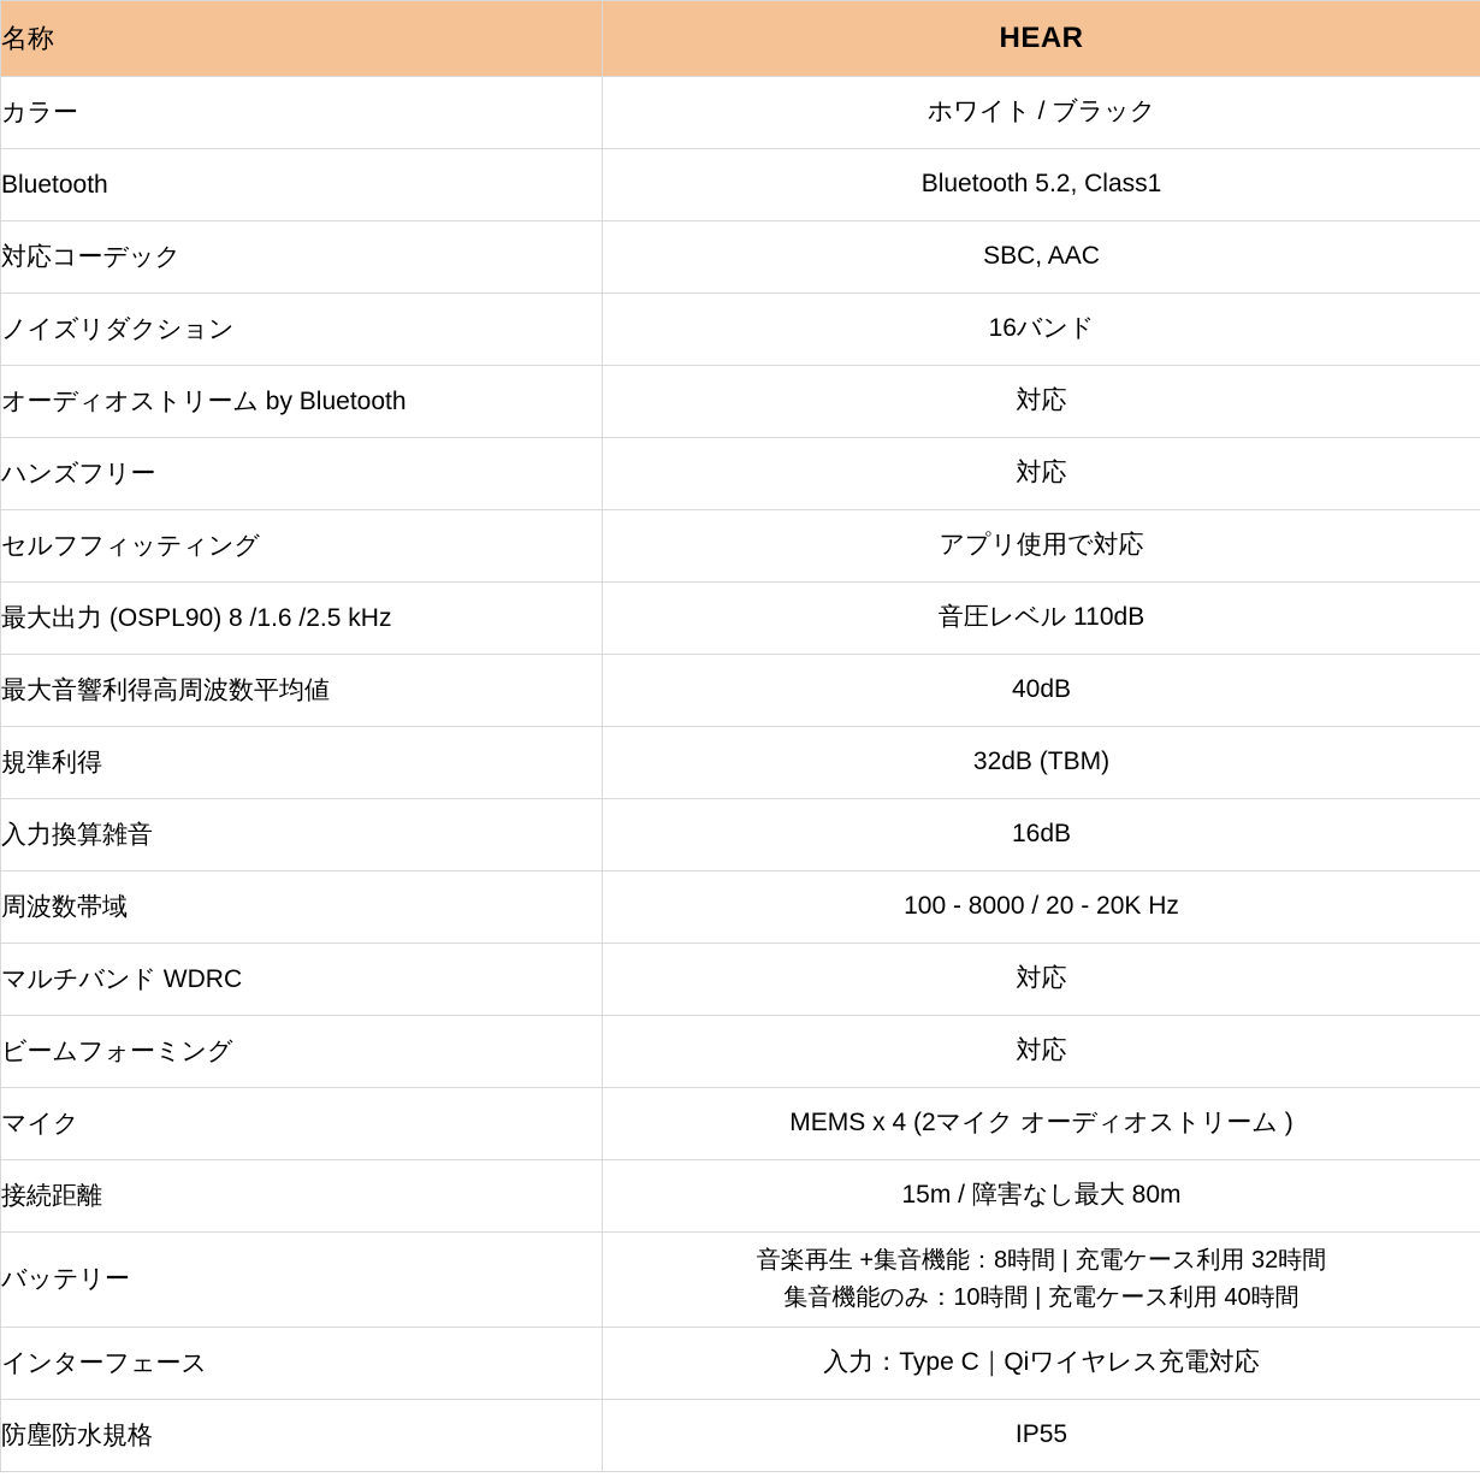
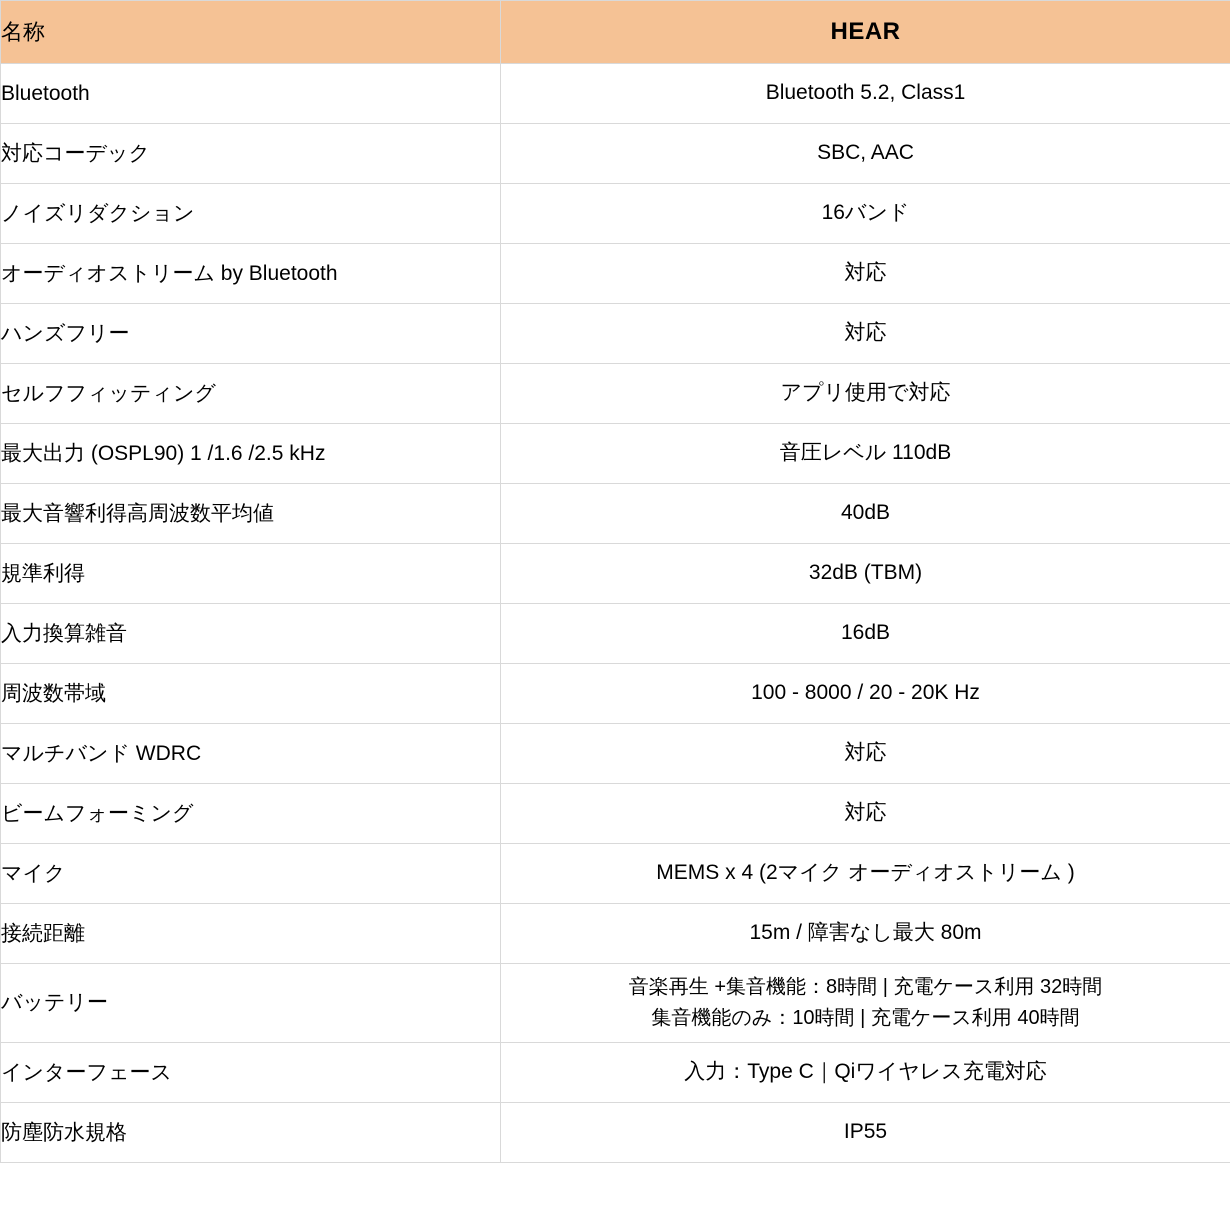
  名称	HEAR
- カラー	ホワイト / ブラック
  Bluetooth	Bluetooth 5.2, Class1
  対応コーデック	SBC, AAC
  ノイズリダクション	16バンド
  オーディオストリーム by Bluetooth	対応
  ハンズフリー	対応
  セルフフィッティング	アプリ使用で対応
- 最大出力 (OSPL90) 8 /1.6 /2.5 kHz	音圧レベル 110dB
+ 最大出力 (OSPL90) 1 /1.6 /2.5 kHz	音圧レベル 110dB
  最大音響利得高周波数平均値	40dB
  規準利得	32dB (TBM)
  入力換算雑音	16dB
  周波数帯域	100 - 8000 / 20 - 20K Hz
  マルチバンド WDRC	対応
  ビームフォーミング	対応
  マイク	MEMS x 4 (2マイク オーディオストリーム )
  接続距離	15m / 障害なし最大 80m
  バッテリー	音楽再生 +集音機能：8時間 | 充電ケース利用 32時間 集音機能のみ：10時間 | 充電ケース利用 40時間
  インターフェース	入力：Type C｜Qiワイヤレス充電対応
  防塵防水規格	IP55
